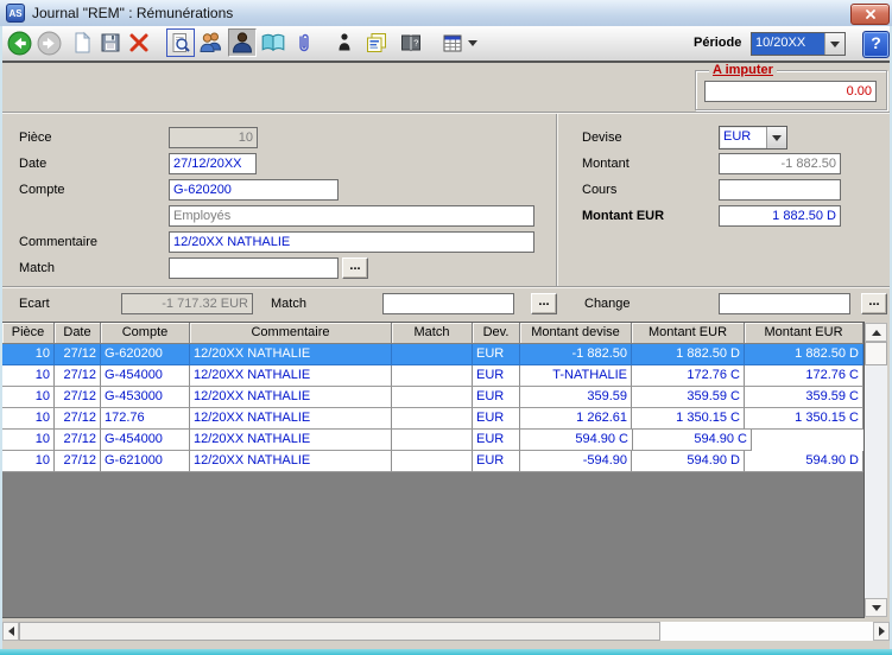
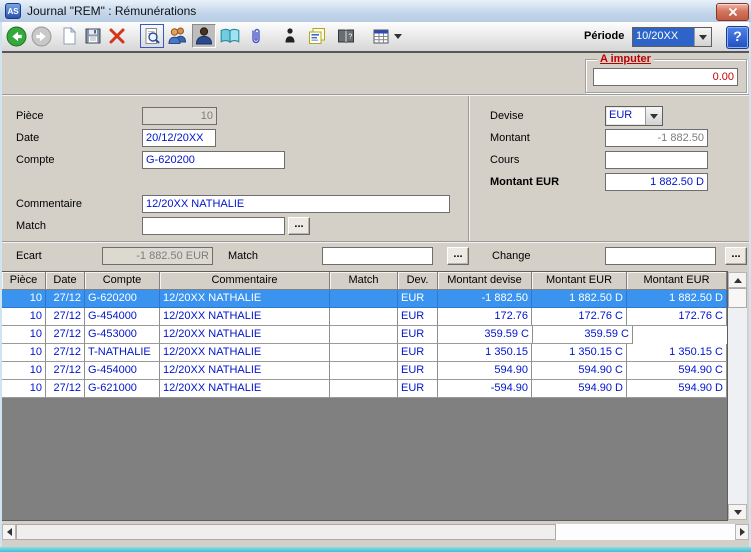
  AS
  Journal "REM" : Rémunérations
  ?
  Période
  10/20XX
  ?
  A imputer
  0.00
  Pièce
  10
  Date
- 27/12/20XX
+ 20/12/20XX
  Compte
  G-620200
- Employés
  Commentaire
  12/20XX NATHALIE
  Match
  ...
  Devise
  EUR
  Montant
  -1 882.50
  Cours
  Montant EUR
  1 882.50 D
  Ecart
- -1 717.32 EUR
+ -1 882.50 EUR
  Match
  ...
  Change
  ...
  Pièce
  Date
  Compte
  Commentaire
  Match
  Dev.
  Montant devise
  Montant EUR
  Montant EUR
  10
  27/12
  G-620200
  12/20XX NATHALIE
  EUR
  -1 882.50
  1 882.50 D
  1 882.50 D
  10
  27/12
  G-454000
  12/20XX NATHALIE
  EUR
- T-NATHALIE
+ 172.76
  172.76 C
  172.76 C
  10
  27/12
  G-453000
  12/20XX NATHALIE
  EUR
- 359.59
  359.59 C
  359.59 C
  10
  27/12
- 172.76
+ T-NATHALIE
  12/20XX NATHALIE
  EUR
- 1 262.61
+ 1 350.15
  1 350.15 C
  1 350.15 C
  10
  27/12
  G-454000
  12/20XX NATHALIE
  EUR
+ 594.90
  594.90 C
  594.90 C
  10
  27/12
  G-621000
  12/20XX NATHALIE
  EUR
  -594.90
  594.90 D
  594.90 D
